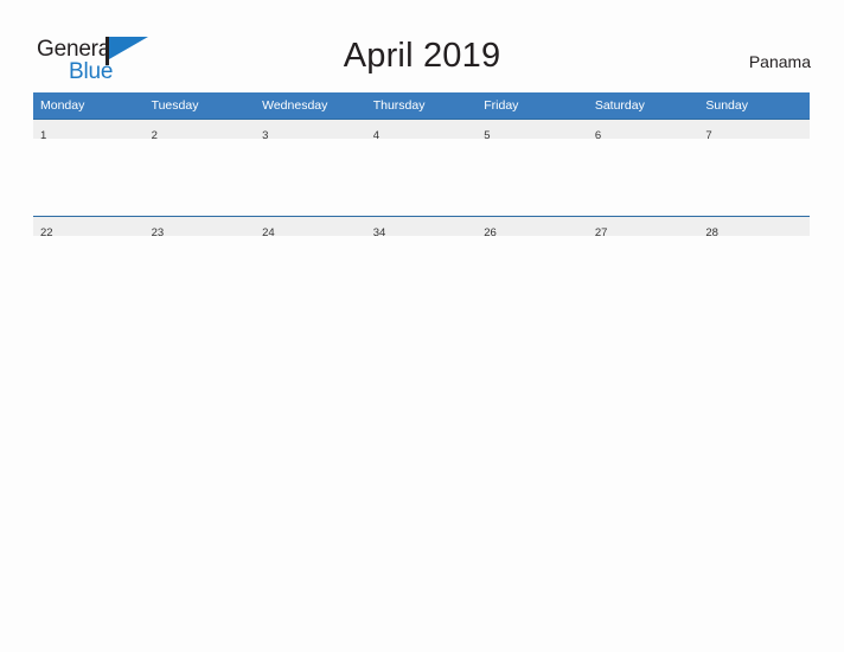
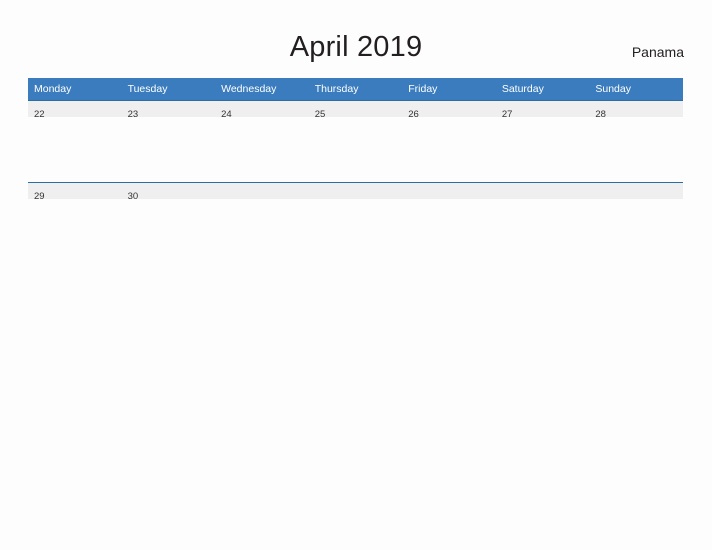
- General
- Blue
  April 2019
  Panama
  Monday	Tuesday	Wednesday	Thursday	Friday	Saturday	Sunday
- 1	2	3	4	5	6	7
- 22	23	24	34	26	27	28
+ 22	23	24	25	26	27	28
+ 29	30
